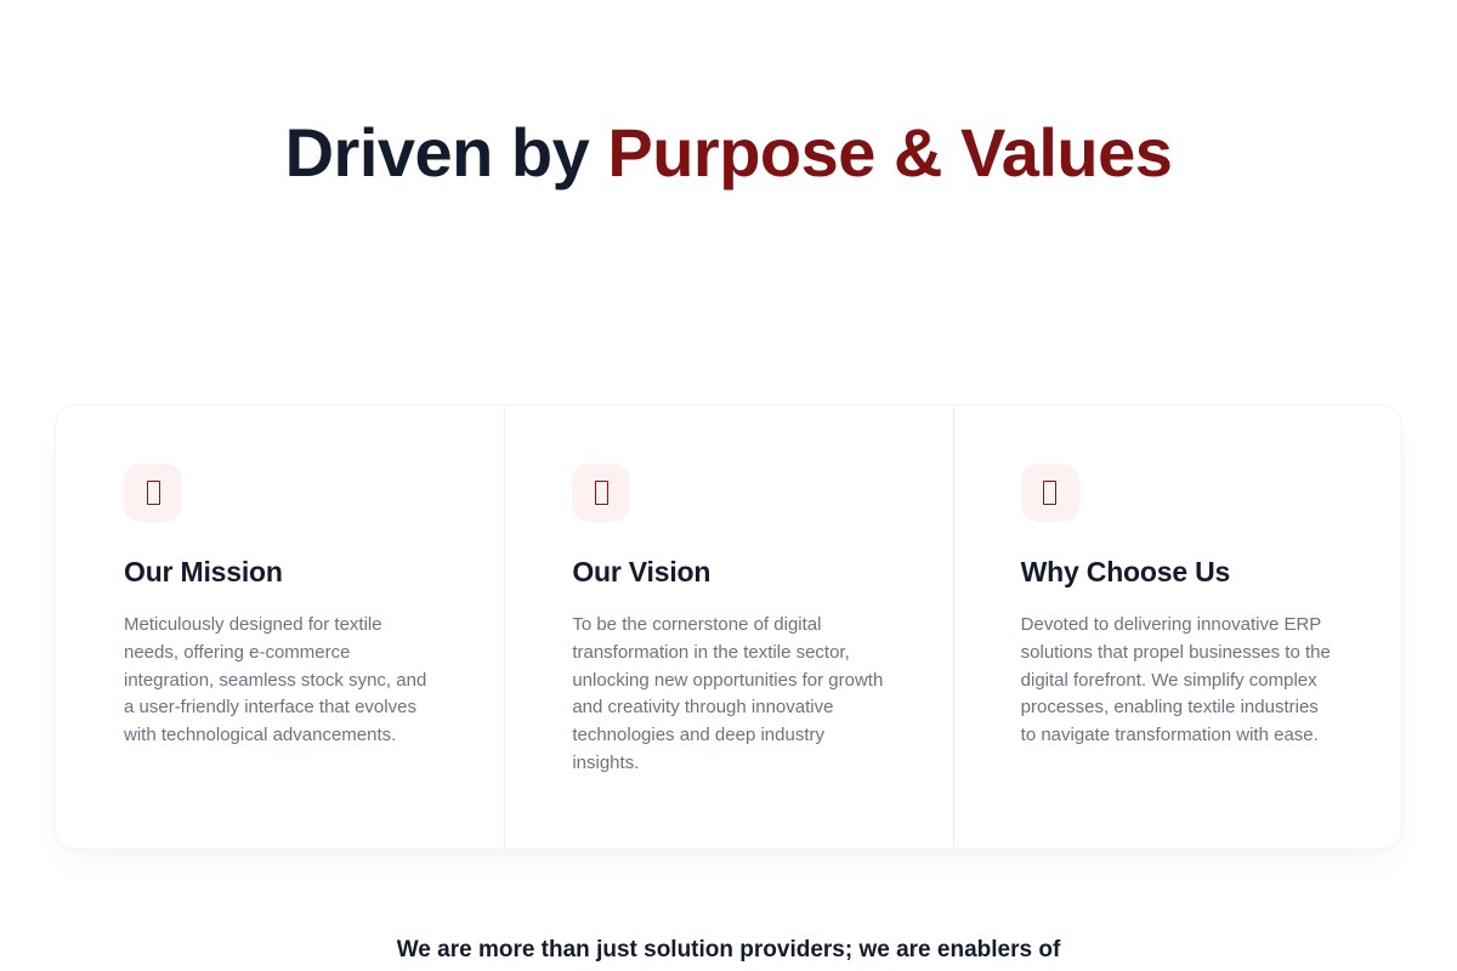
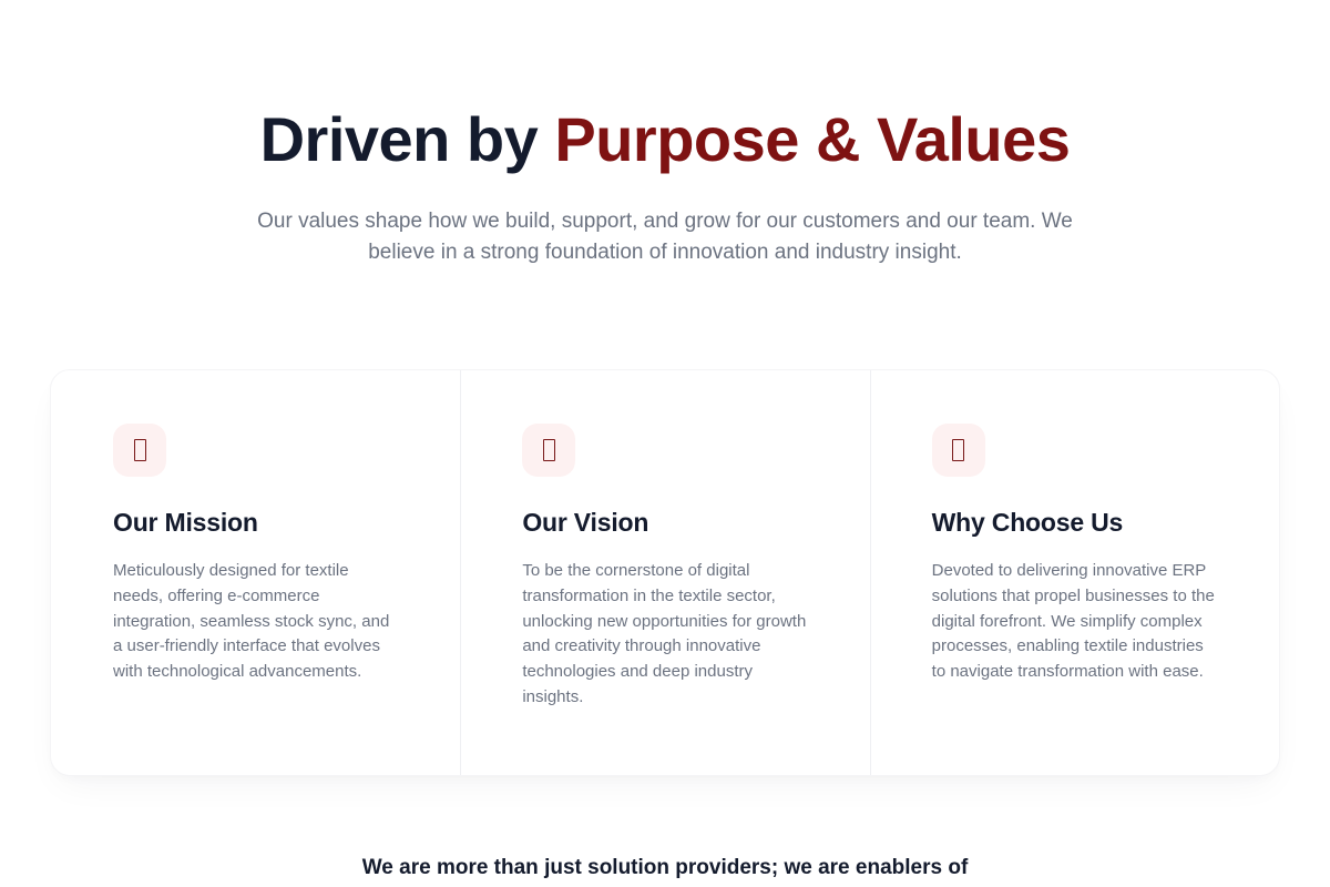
  Driven by Purpose & Values
+ Our values shape how we build, support, and grow for our customers and our team. We believe in a strong foundation of innovation and industry insight.
  Our Mission
  Meticulously designed for textile needs, offering e-commerce integration, seamless stock sync, and a user-friendly interface that evolves with technological advancements.
  Our Vision
  To be the cornerstone of digital transformation in the textile sector, unlocking new opportunities for growth and creativity through innovative technologies and deep industry insights.
  Why Choose Us
  Devoted to delivering innovative ERP solutions that propel businesses to the digital forefront. We simplify complex processes, enabling textile industries to navigate transformation with ease.
  We are more than just solution providers; we are enablers of
